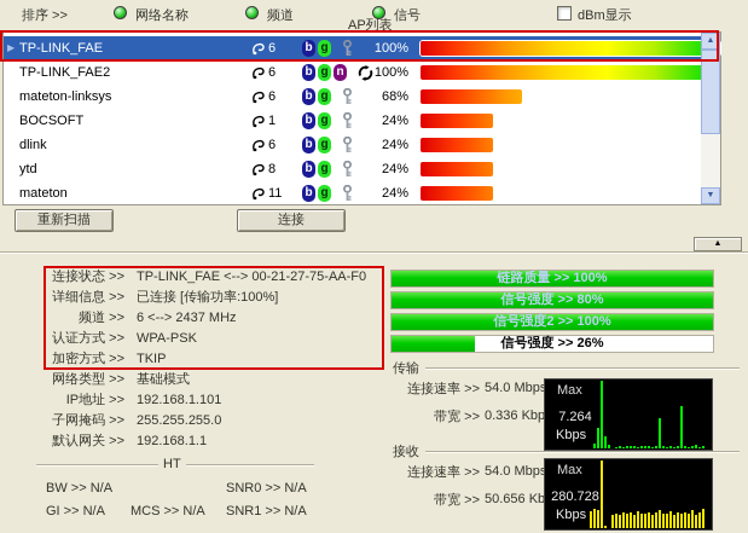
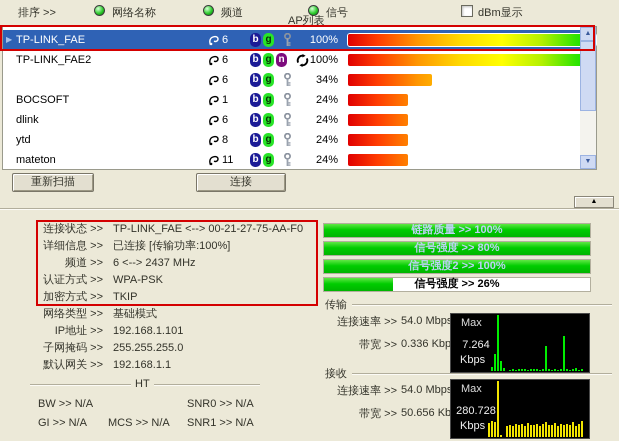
  排序 >>
  网络名称
  频道
  信号
  dBm显示
  AP列表
  ▶
  TP-LINK_FAE
  6
  b
  g
  100%
  TP-LINK_FAE2
  6
  b
  g
  n
  100%
- mateton-linksys
  6
  b
  g
- 68%
+ 34%
  BOCSOFT
  1
  b
  g
  24%
  dlink
  6
  b
  g
  24%
  ytd
  8
  b
  g
  24%
  mateton
  11
  b
  g
  24%
  重新扫描
  连接
  连接状态 >>
  TP-LINK_FAE <--> 00-21-27-75-AA-F0
  详细信息 >>
  已连接 [传输功率:100%]
  频道 >>
  6 <--> 2437 MHz
  认证方式 >>
  WPA-PSK
  加密方式 >>
  TKIP
  网络类型 >>
  基础模式
  IP地址 >>
  192.168.1.101
  子网掩码 >>
  255.255.255.0
  默认网关 >>
  192.168.1.1
  HT
  BW >> N/A
  SNR0 >> N/A
  GI >> N/A
  MCS >> N/A
  SNR1 >> N/A
  链路质量 >> 100%
  信号强度 >> 80%
  信号强度2 >> 100%
  信号强度 >> 26%
  传输
  连接速率 >>
  54.0 Mbp
  带宽 >>
  0.336 Kbp
  Max
  7.264
  Kbps
  接收
  连接速率 >>
  54.0 Mbp
  带宽 >>
  50.656 Kb
  Max
  280.728
  Kbps
